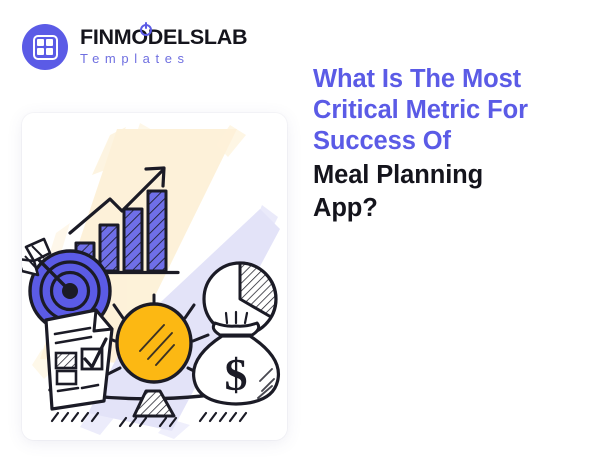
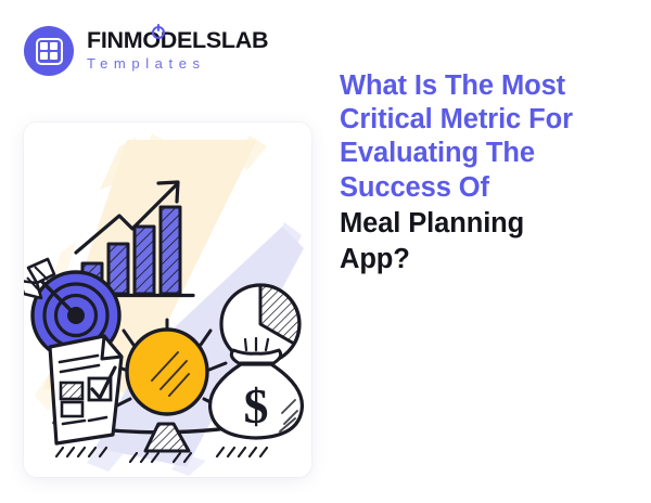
  FINMODELSLAB
  Templates
  $
  What Is The Most
  Critical Metric For
+ Evaluating The
  Success Of
  Meal Planning
  App?
